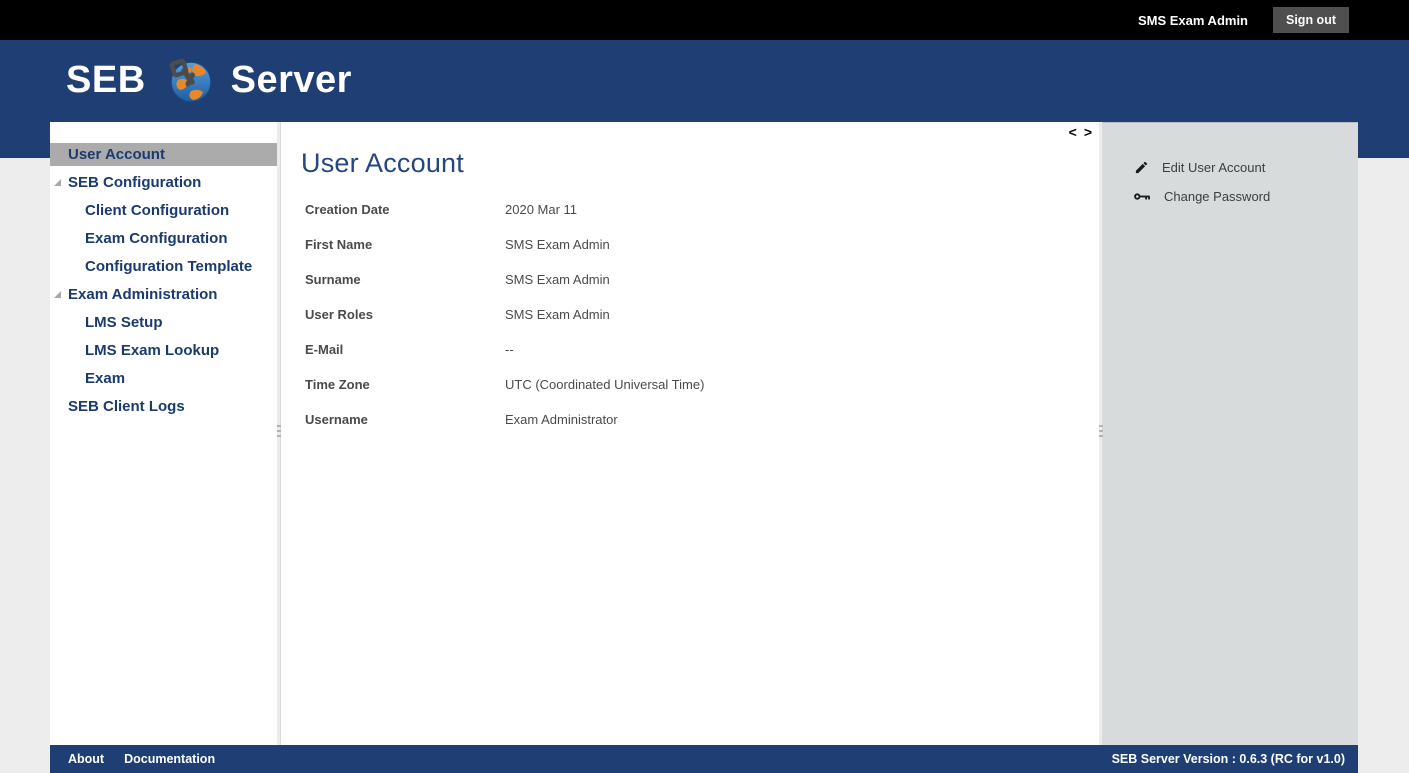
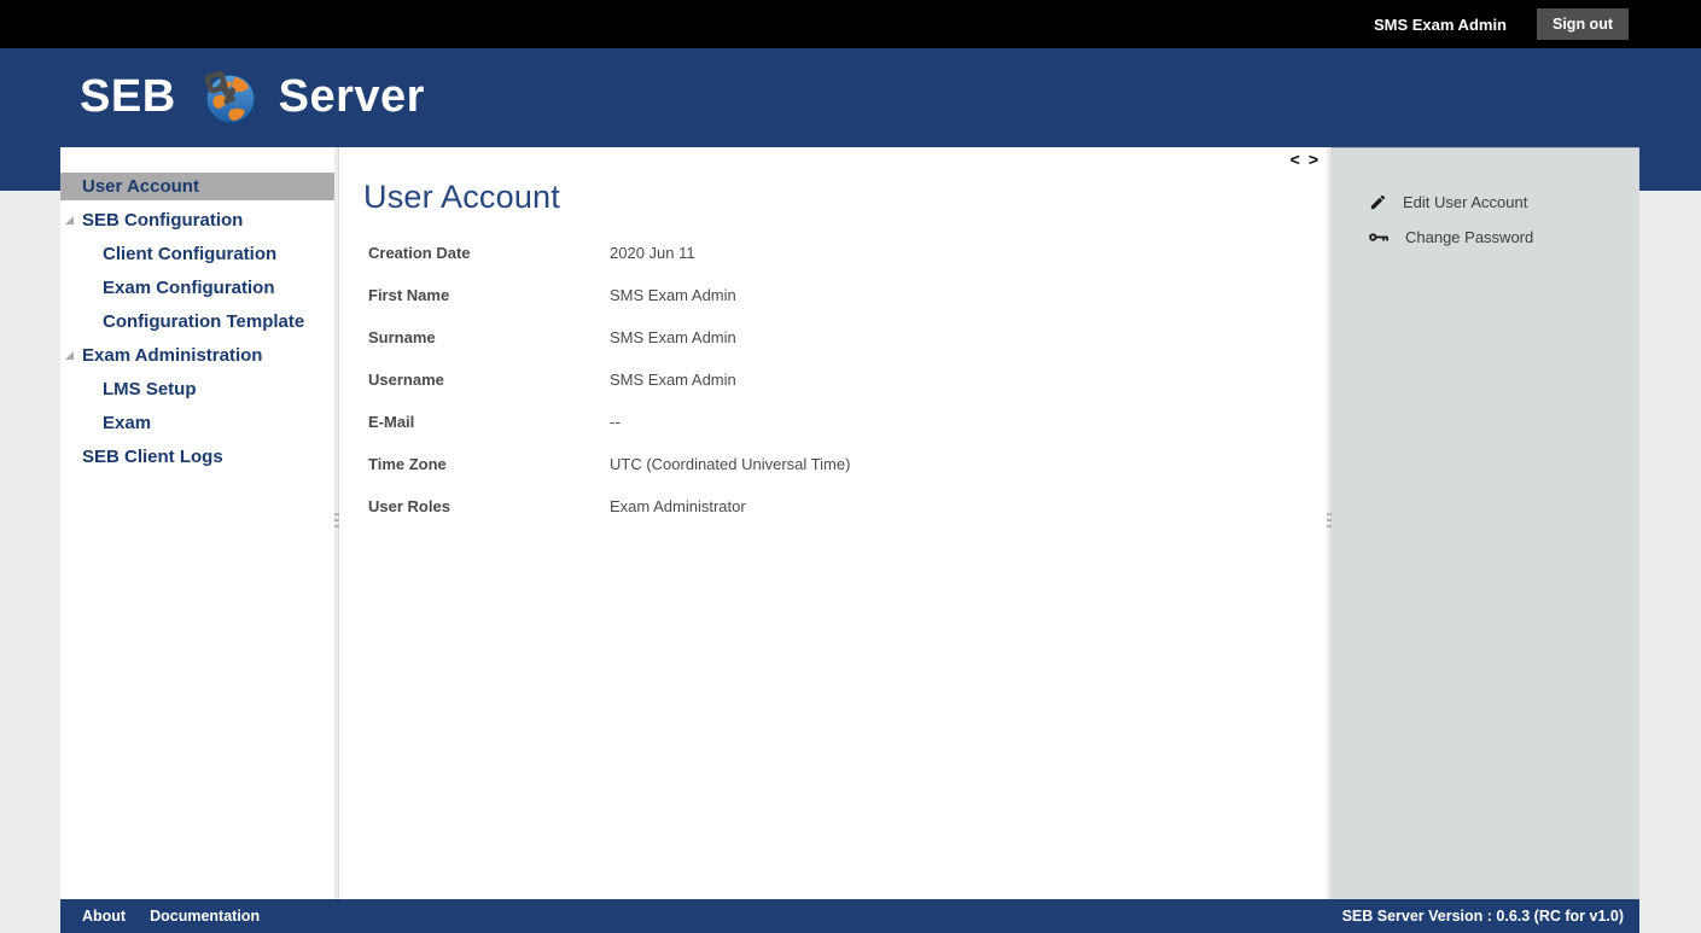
  SMS Exam Admin
  Sign out
  SEB
  Server
  User Account
  SEB Configuration
  Client Configuration
  Exam Configuration
  Configuration Template
  Exam Administration
  LMS Setup
- LMS Exam Lookup
  Exam
  SEB Client Logs
  <
  >
  User Account
  Creation Date
- 2020 Mar 11
+ 2020 Jun 11
  First Name
  SMS Exam Admin
  Surname
  SMS Exam Admin
- User Roles
+ Username
  SMS Exam Admin
  E-Mail
  --
  Time Zone
  UTC (Coordinated Universal Time)
- Username
+ User Roles
  Exam Administrator
  Edit User Account
  Change Password
  About
  Documentation
  SEB Server Version : 0.6.3 (RC for v1.0)
